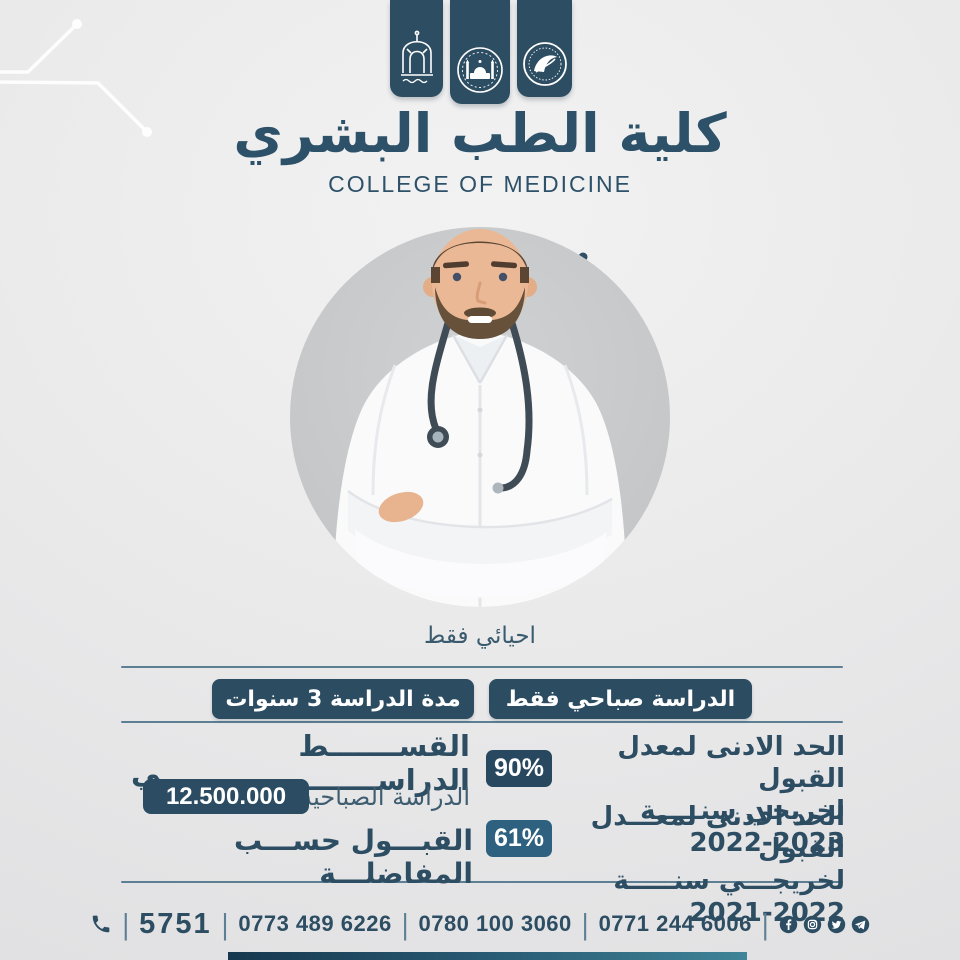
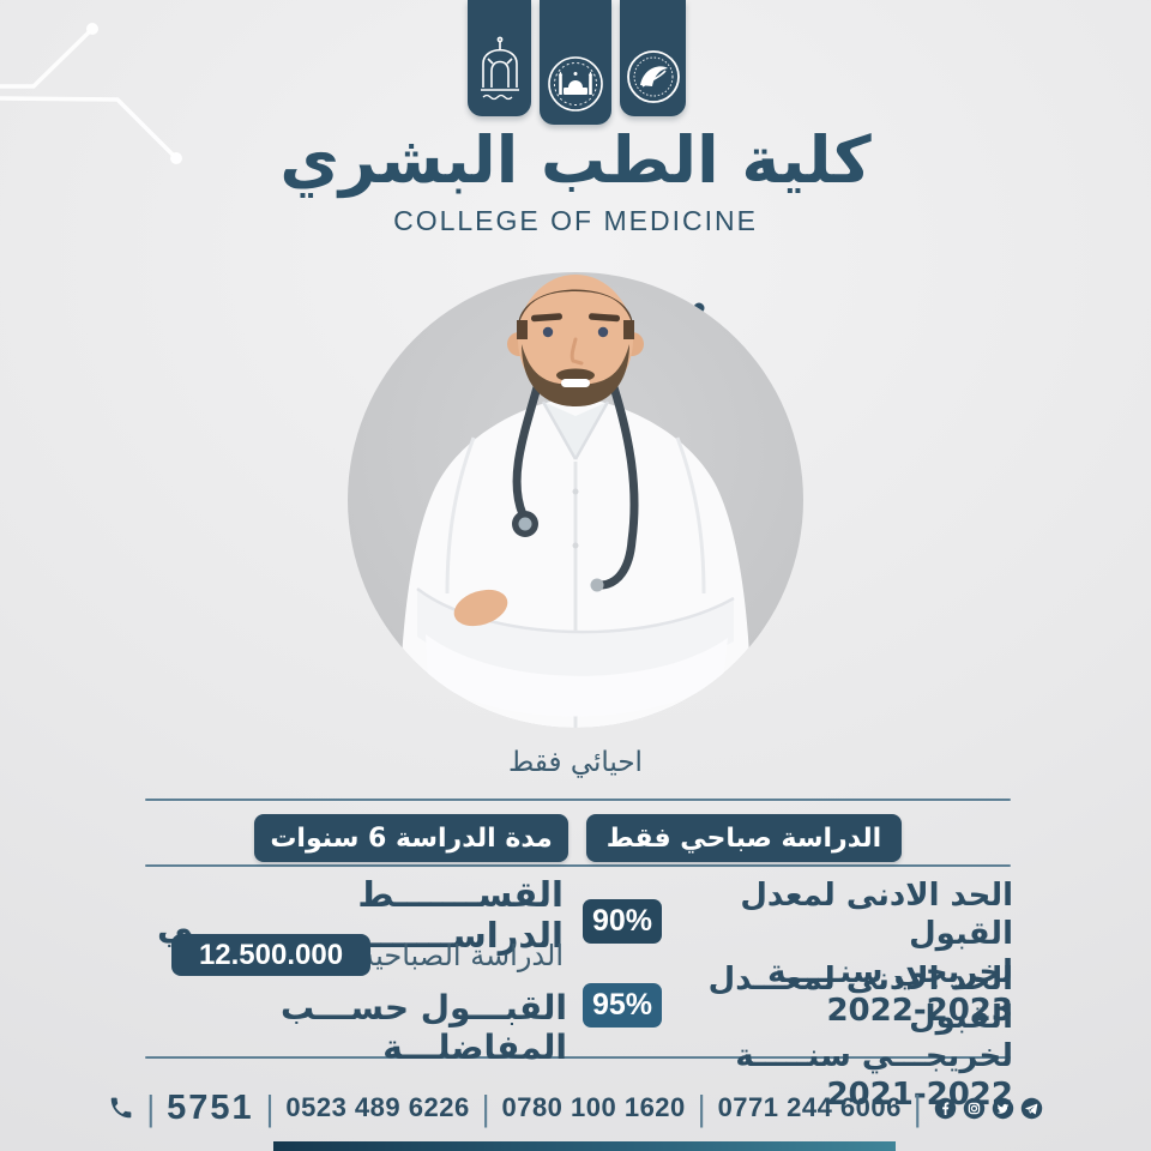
  كلية الطب البشري
  COLLEGE OF MEDICINE
  احيائي فقط
- مدة الدراسة 3 سنوات
+ مدة الدراسة 6 سنوات
  الدراسة صباحي فقط
  90%
  الحد الادنى لمعدل القبول
  لخريجي سنـــــة 2023-2022
- 61%
+ 95%
  الحد الادنى لمعـــدل القبول
  لخريجـــي سنـــــة 2022-2021
  القســـــــط الدراســـــــ
  ــي
  الدراسة الصباحي
  12.500.000
  القبـــول حســـب المفاضلـــة
  |
  5751
  |
- 0773 489 6226
+ 0523 489 6226
  |
- 0780 100 3060
+ 0780 100 1620
  |
  0771 244 6006
  |
